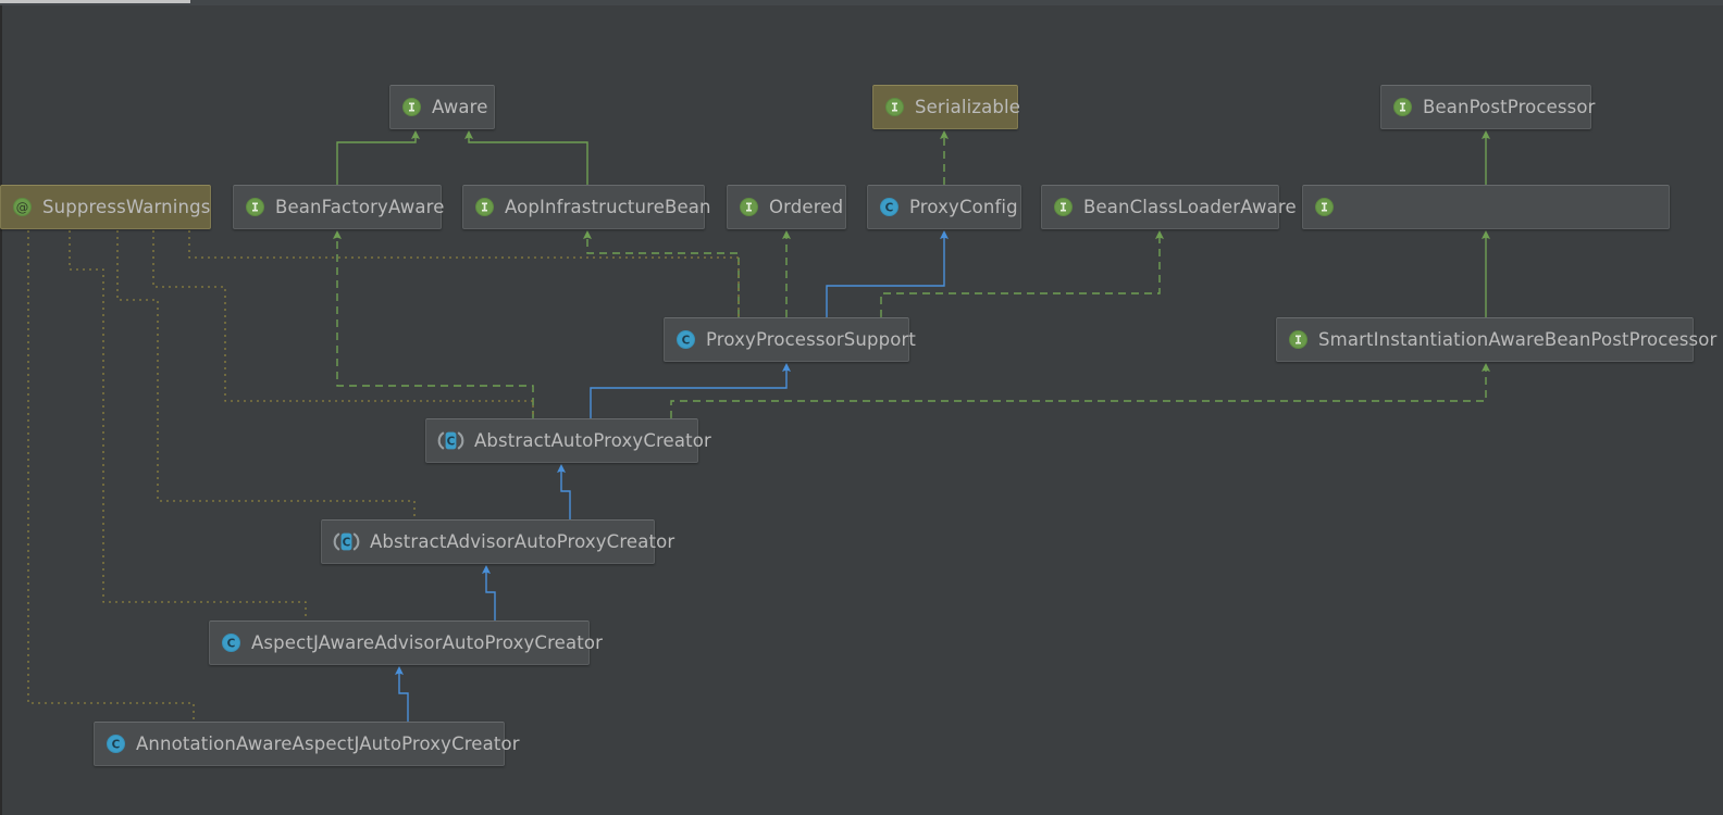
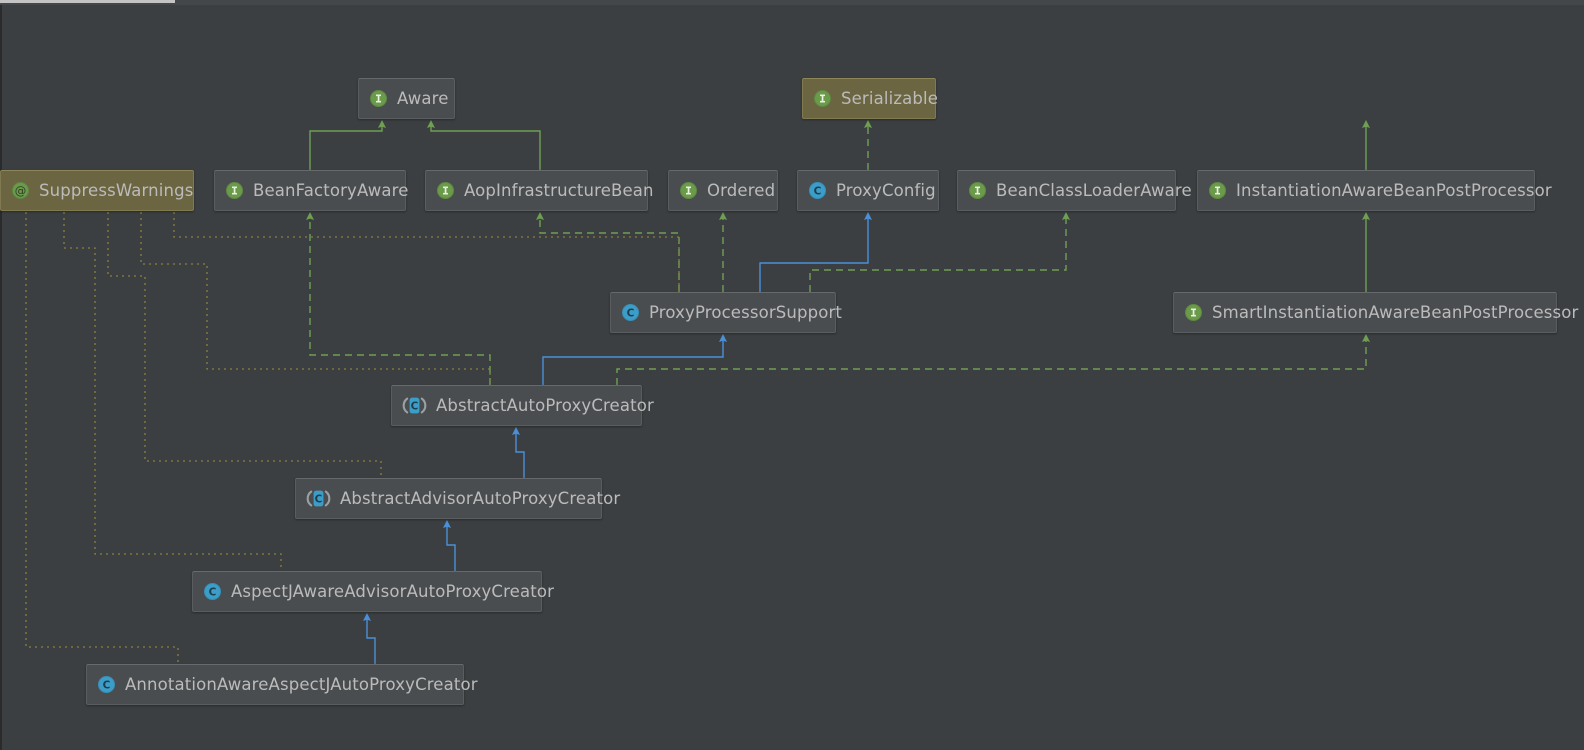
  Aware
  Serializable
- BeanPostProcessor
  @
  SuppressWarnings
  BeanFactoryAware
  AopInfrastructureBean
  Ordered
  C
  ProxyConfig
  BeanClassLoaderAware
+ InstantiationAwareBeanPostProcessor
  C
  ProxyProcessorSupport
  SmartInstantiationAwareBeanPostProcessor
  C
  AbstractAutoProxyCreator
  C
  AbstractAdvisorAutoProxyCreator
  C
  AspectJAwareAdvisorAutoProxyCreator
  C
  AnnotationAwareAspectJAutoProxyCreator
